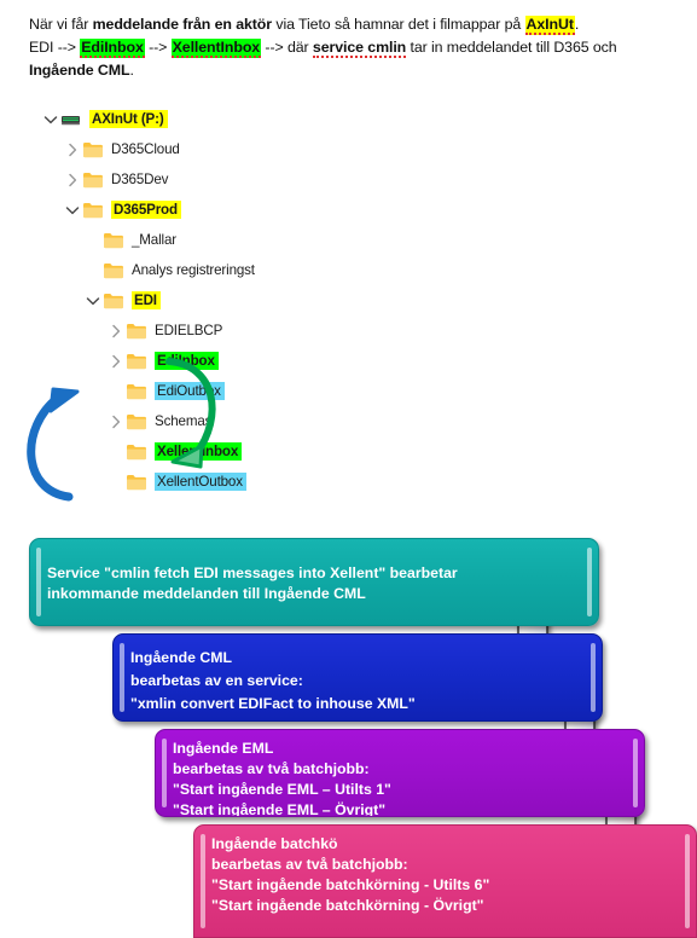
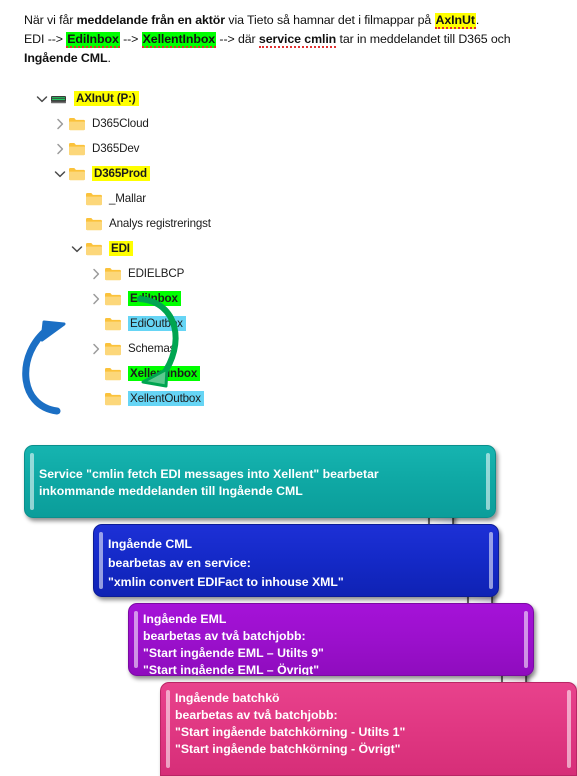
  När vi får meddelande från en aktör via Tieto så hamnar det i filmappar på AxInUt.
  EDI --> EdiInbox --> XellentInbox --> där service cmlin tar in meddelandet till D365 och
  Ingående CML.
  AXInUt (P:)
  D365Cloud
  D365Dev
  D365Prod
  _Mallar
  Analys registreringst
  EDI
  EDIELBCP
  EdiOutbx
  Schema
  XelleInbox
  XellentOutbox
  Service "cmlin fetch EDI messages into Xellent" bearbetar
  inkommande meddelanden till Ingående CML
  Ingående CML
  bearbetas av en service:
  "xmlin convert EDIFact to inhouse XML"
  Ingående EML
  bearbetas av två batchjobb:
- "Start ingående EML – Utilts 1"
+ "Start ingående EML – Utilts 9"
  "Start ingående EML – Övrigt"
  Ingående batchkö
  bearbetas av två batchjobb:
- "Start ingående batchkörning - Utilts 6"
+ "Start ingående batchkörning - Utilts 1"
  "Start ingående batchkörning - Övrigt"
